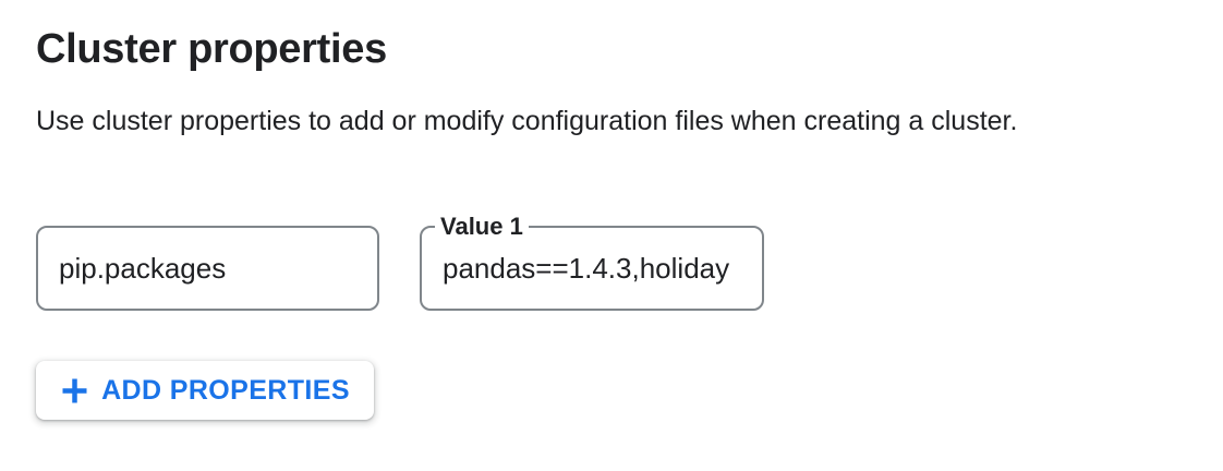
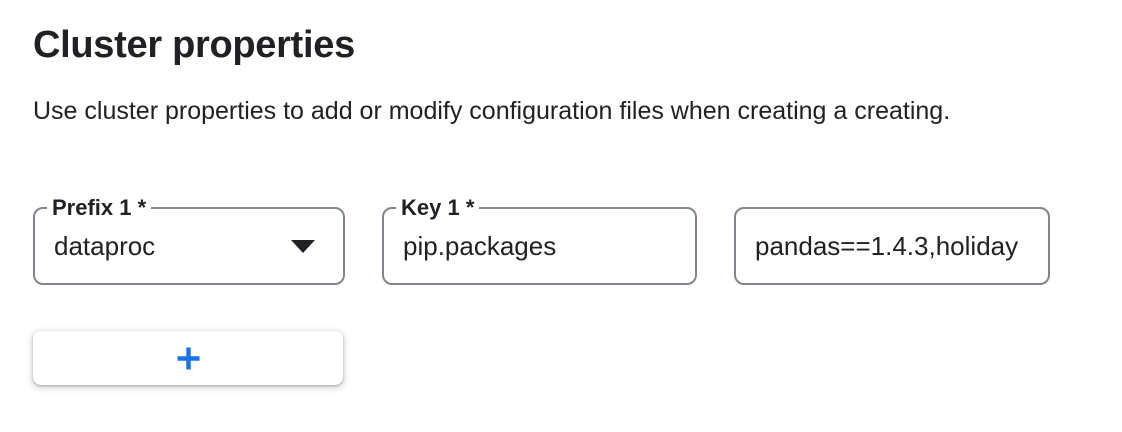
  Cluster properties
- Use cluster properties to add or modify configuration files when creating a cluster.
+ Use cluster properties to add or modify configuration files when creating a creating.
+ Prefix 1 *
+ dataproc
+ Key 1 *
  pip.packages
- Value 1
  pandas==1.4.3,holiday
- ADD PROPERTIES
